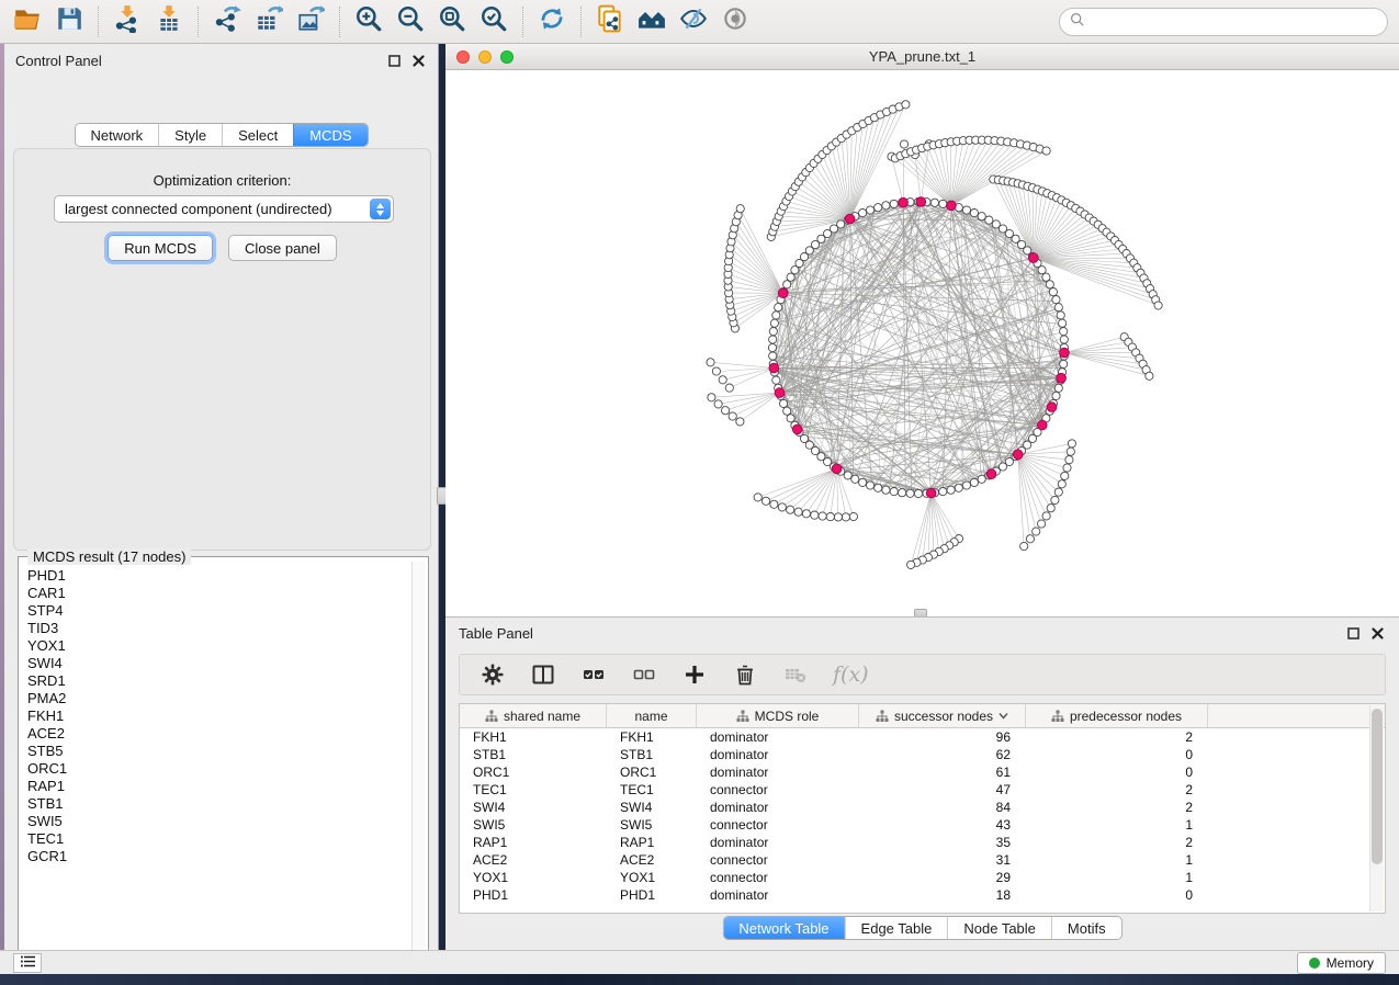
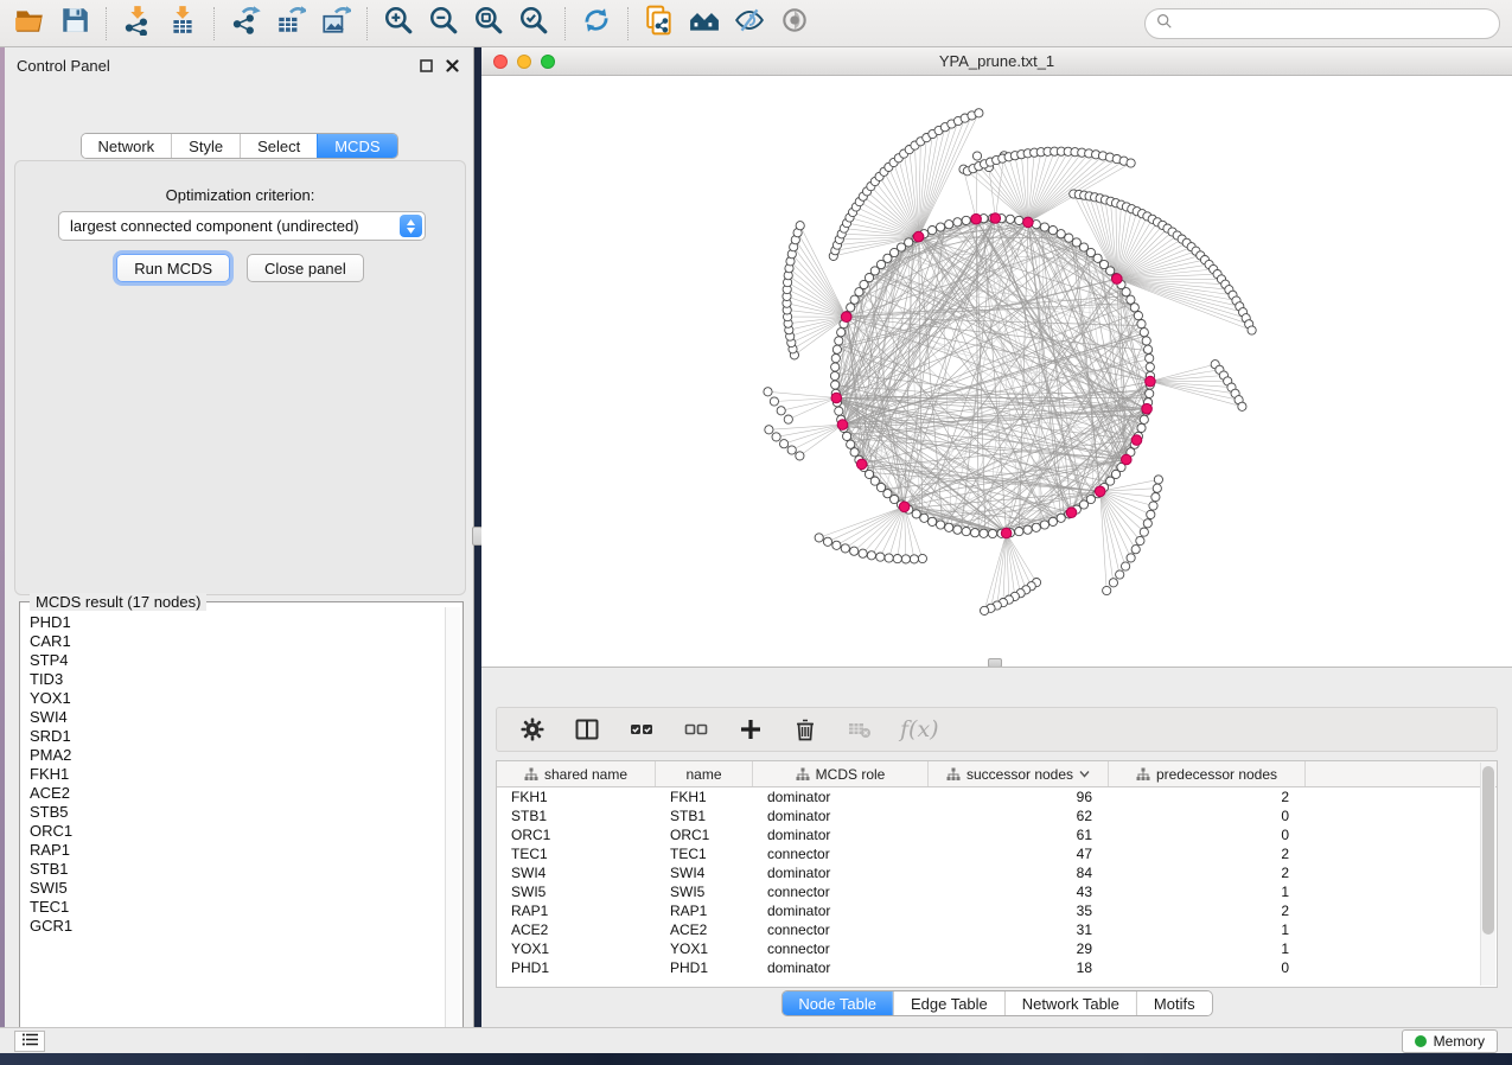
  Control Panel
  Network
  Style
  Select
  MCDS
  Optimization criterion:
  largest connected component (undirected)
  Run MCDS
  Close panel
  MCDS result (17 nodes)
  PHD1
  CAR1
  STP4
  TID3
  YOX1
  SWI4
  SRD1
  PMA2
  FKH1
  ACE2
  STB5
  ORC1
  RAP1
  STB1
  SWI5
  TEC1
  GCR1
  YPA_prune.txt_1
- Table Panel
  f(x)
  shared name
  name
  MCDS role
  successor nodes
  predecessor nodes
  FKH1
  FKH1
  dominator
  96
  2
  STB1
  STB1
  dominator
  62
  0
  ORC1
  ORC1
  dominator
  61
  0
  TEC1
  TEC1
  connector
  47
  2
  SWI4
  SWI4
  dominator
  84
  2
  SWI5
  SWI5
  connector
  43
  1
  RAP1
  RAP1
  dominator
  35
  2
  ACE2
  ACE2
  connector
  31
  1
  YOX1
  YOX1
  connector
  29
  1
  PHD1
  PHD1
  dominator
  18
  0
- Network Table
+ Node Table
  Edge Table
- Node Table
+ Network Table
  Motifs
  Memory
